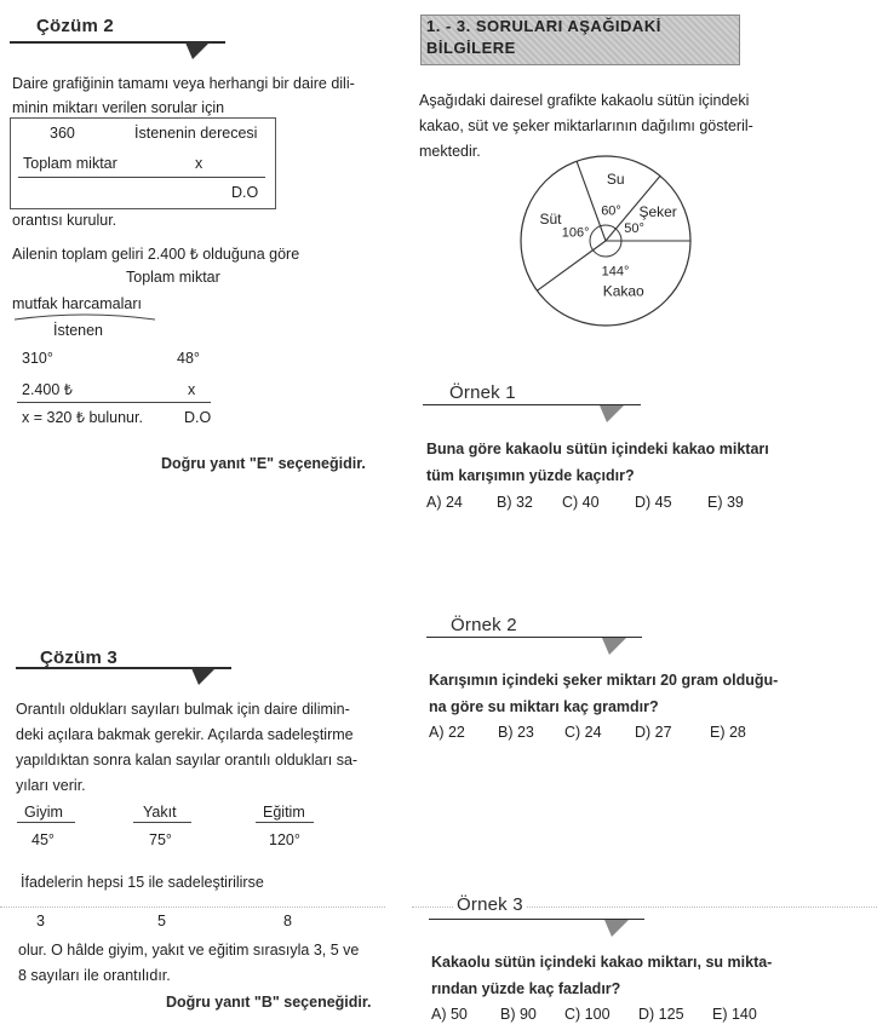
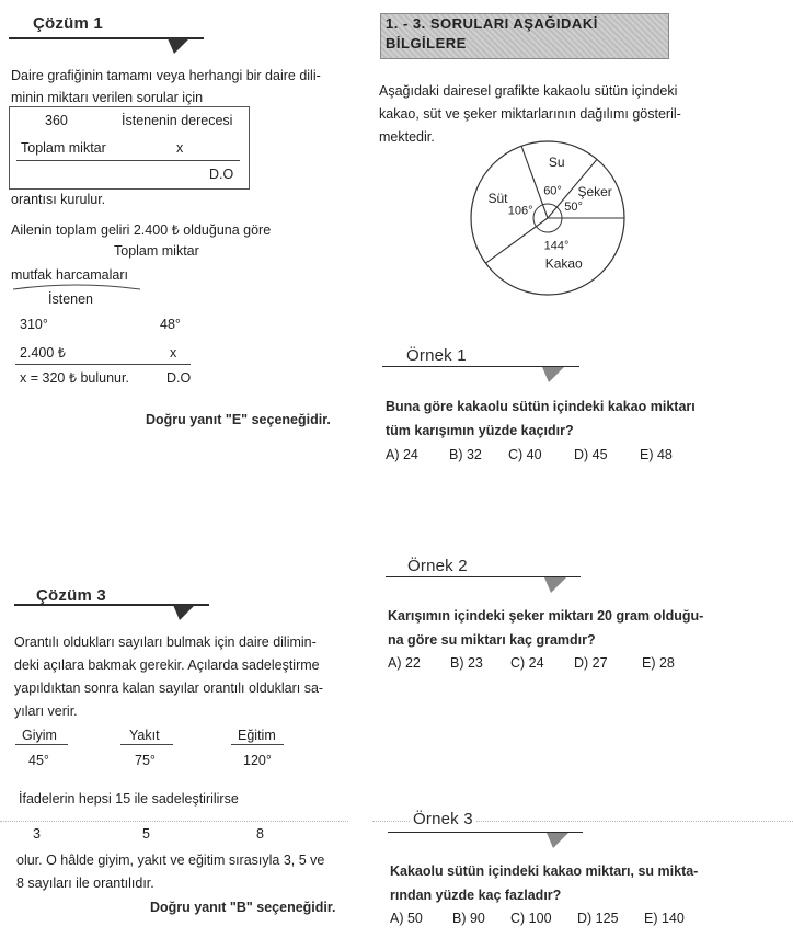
- Çözüm 2
+ Çözüm 1
  Daire grafiğinin tamamı veya herhangi bir daire dili-
  minin miktarı verilen sorular için
  360
  İstenenin derecesi
  Toplam miktar
  x
  D.O
  orantısı kurulur.
  Ailenin toplam geliri 2.400 ₺ olduğuna göre
  Toplam miktar
  mutfak harcamaları
  İstenen
  310°
  48°
  2.400 ₺
  x
  x = 320 ₺ bulunur.
  D.O
  Doğru yanıt "E" seçeneğidir.
  Çözüm 3
  Orantılı oldukları sayıları bulmak için daire dilimin-
  deki açılara bakmak gerekir. Açılarda sadeleştirme
  yapıldıktan sonra kalan sayılar orantılı oldukları sa-
  yıları verir.
  Giyim
  Yakıt
  Eğitim
  45°
  75°
  120°
  İfadelerin hepsi 15 ile sadeleştirilirse
  3
  5
  8
  olur. O hâlde giyim, yakıt ve eğitim sırasıyla 3, 5 ve
  8 sayıları ile orantılıdır.
  Doğru yanıt "B" seçeneğidir.
  1. - 3. SORULARI AŞAĞIDAKİ BİLGİLERE
  Aşağıdaki dairesel grafikte kakaolu sütün içindeki
  kakao, süt ve şeker miktarlarının dağılımı gösteril-
  mektedir.
  Su
  60°
  Şeker
  50°
  Kakao
  144°
  Süt
  106°
  Örnek 1
  Buna göre kakaolu sütün içindeki kakao miktarı
  tüm karışımın yüzde kaçıdır?
  A) 24
  B) 32
  C) 40
  D) 45
- E) 39
+ E) 48
  Örnek 2
  Karışımın içindeki şeker miktarı 20 gram olduğu-
  na göre su miktarı kaç gramdır?
  A) 22
  B) 23
  C) 24
  D) 27
  E) 28
  Örnek 3
  Kakaolu sütün içindeki kakao miktarı, su mikta-
  rından yüzde kaç fazladır?
  A) 50
  B) 90
  C) 100
  D) 125
  E) 140
